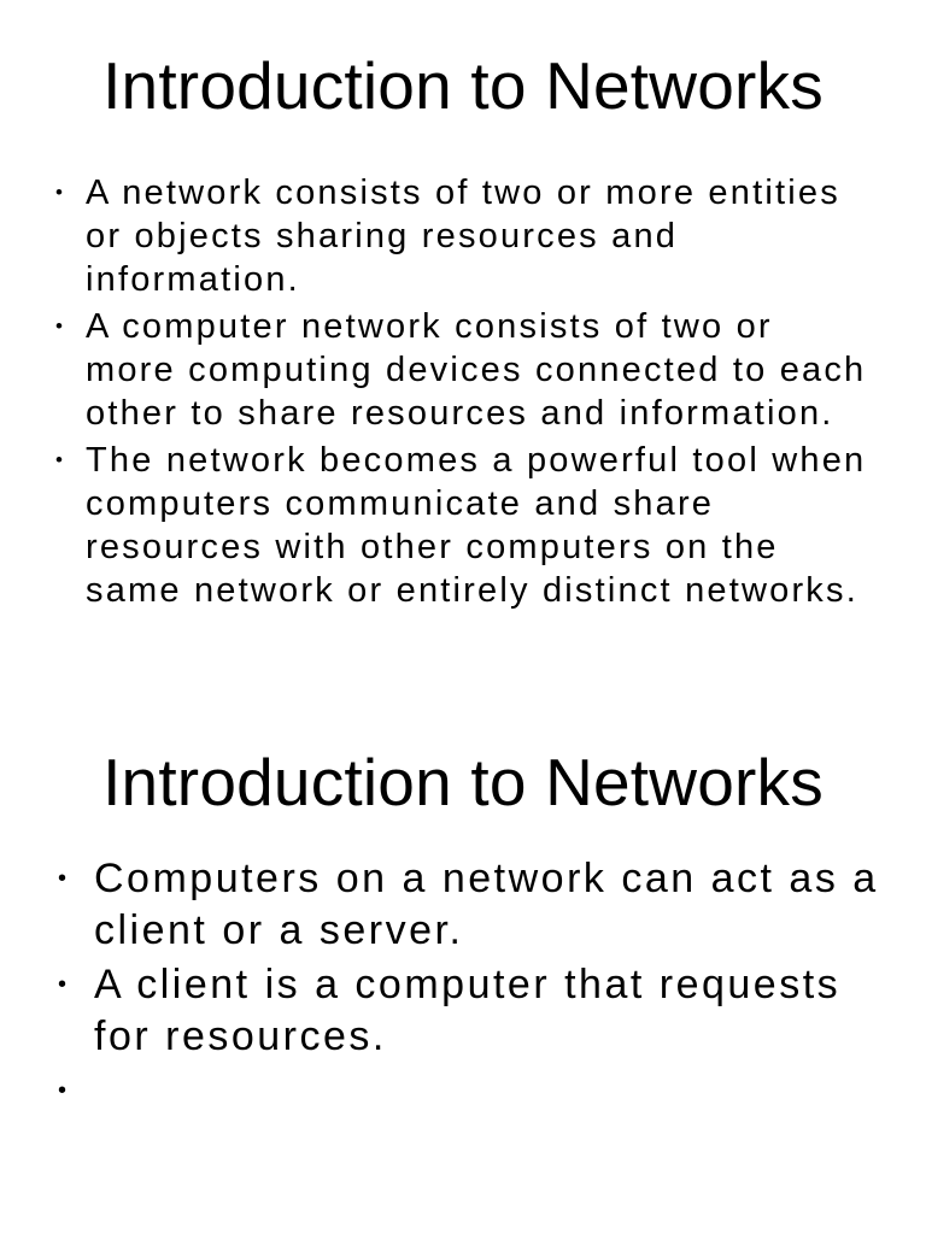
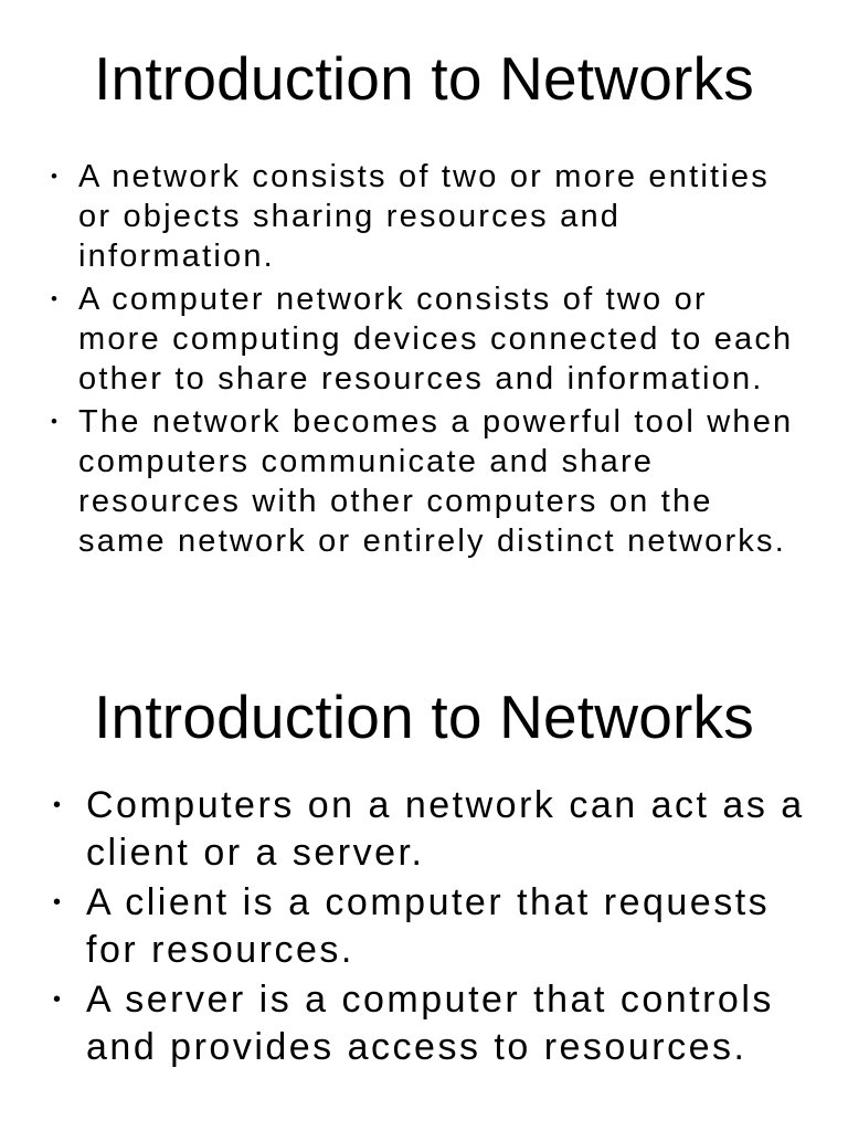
  Introduction to Networks
  •
  A network consists of two or more entities
  or objects sharing resources and
  information.
  •
  A computer network consists of two or
  more computing devices connected to each
  other to share resources and information.
  •
  The network becomes a powerful tool when
  computers communicate and share
  resources with other computers on the
  same network or entirely distinct networks.
  Introduction to Networks
  •
  Computers on a network can act as a
  client or a server.
  •
  A client is a computer that requests
  for resources.
  •
+ A server is a computer that controls
+ and provides access to resources.
